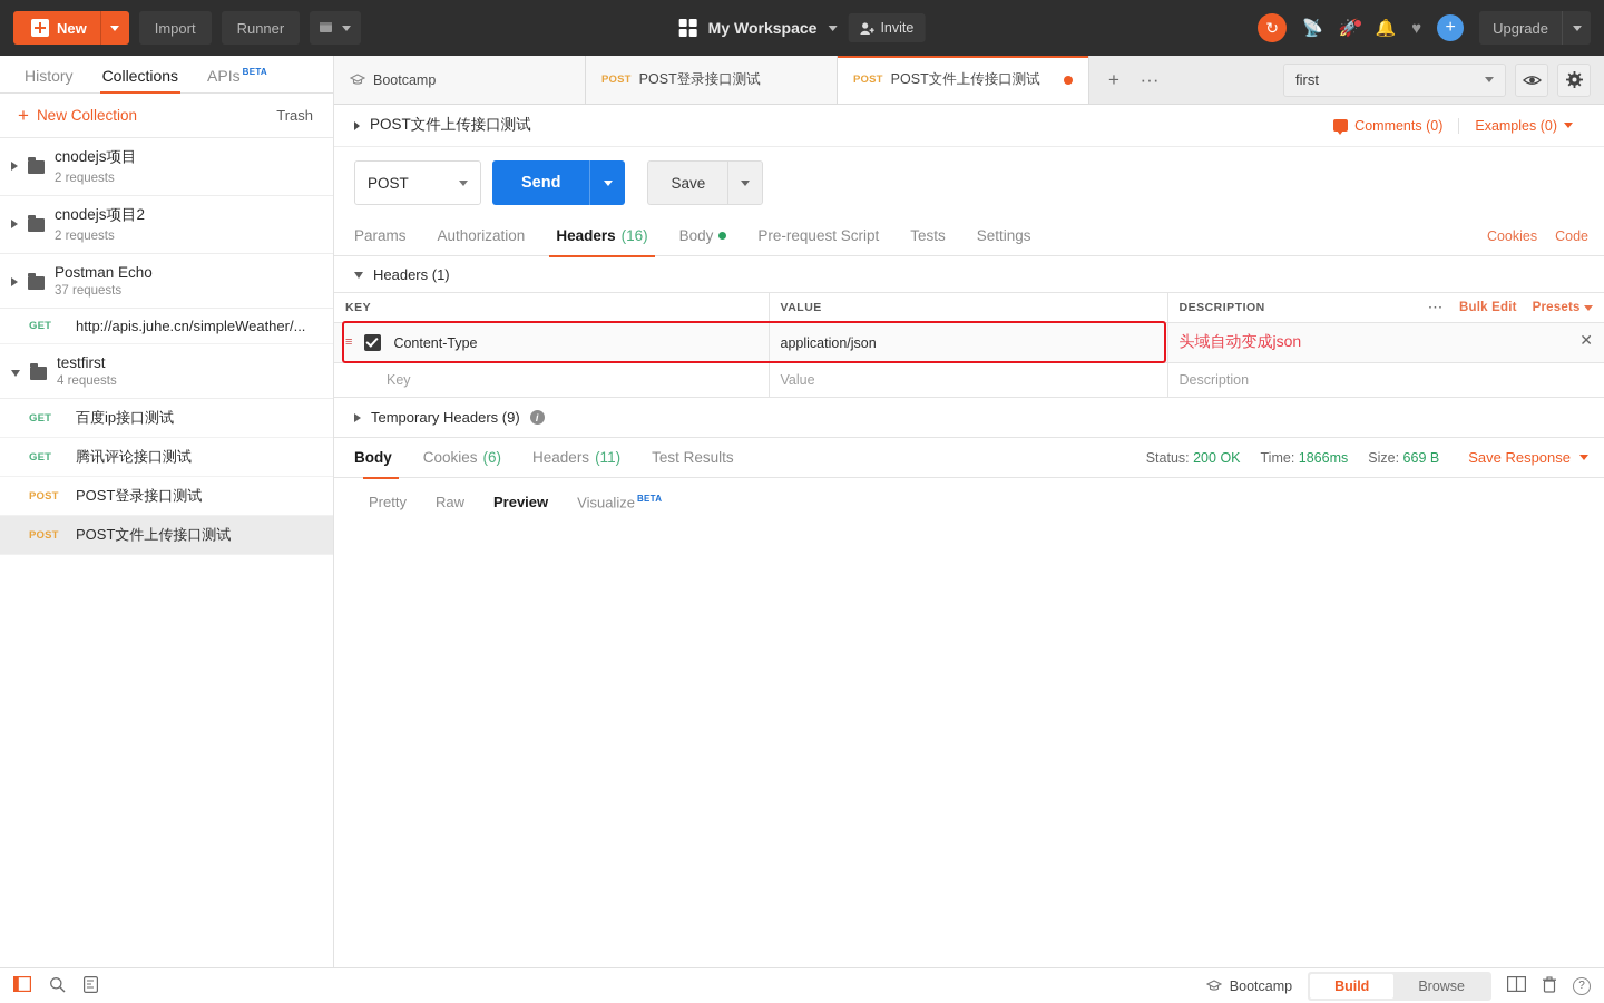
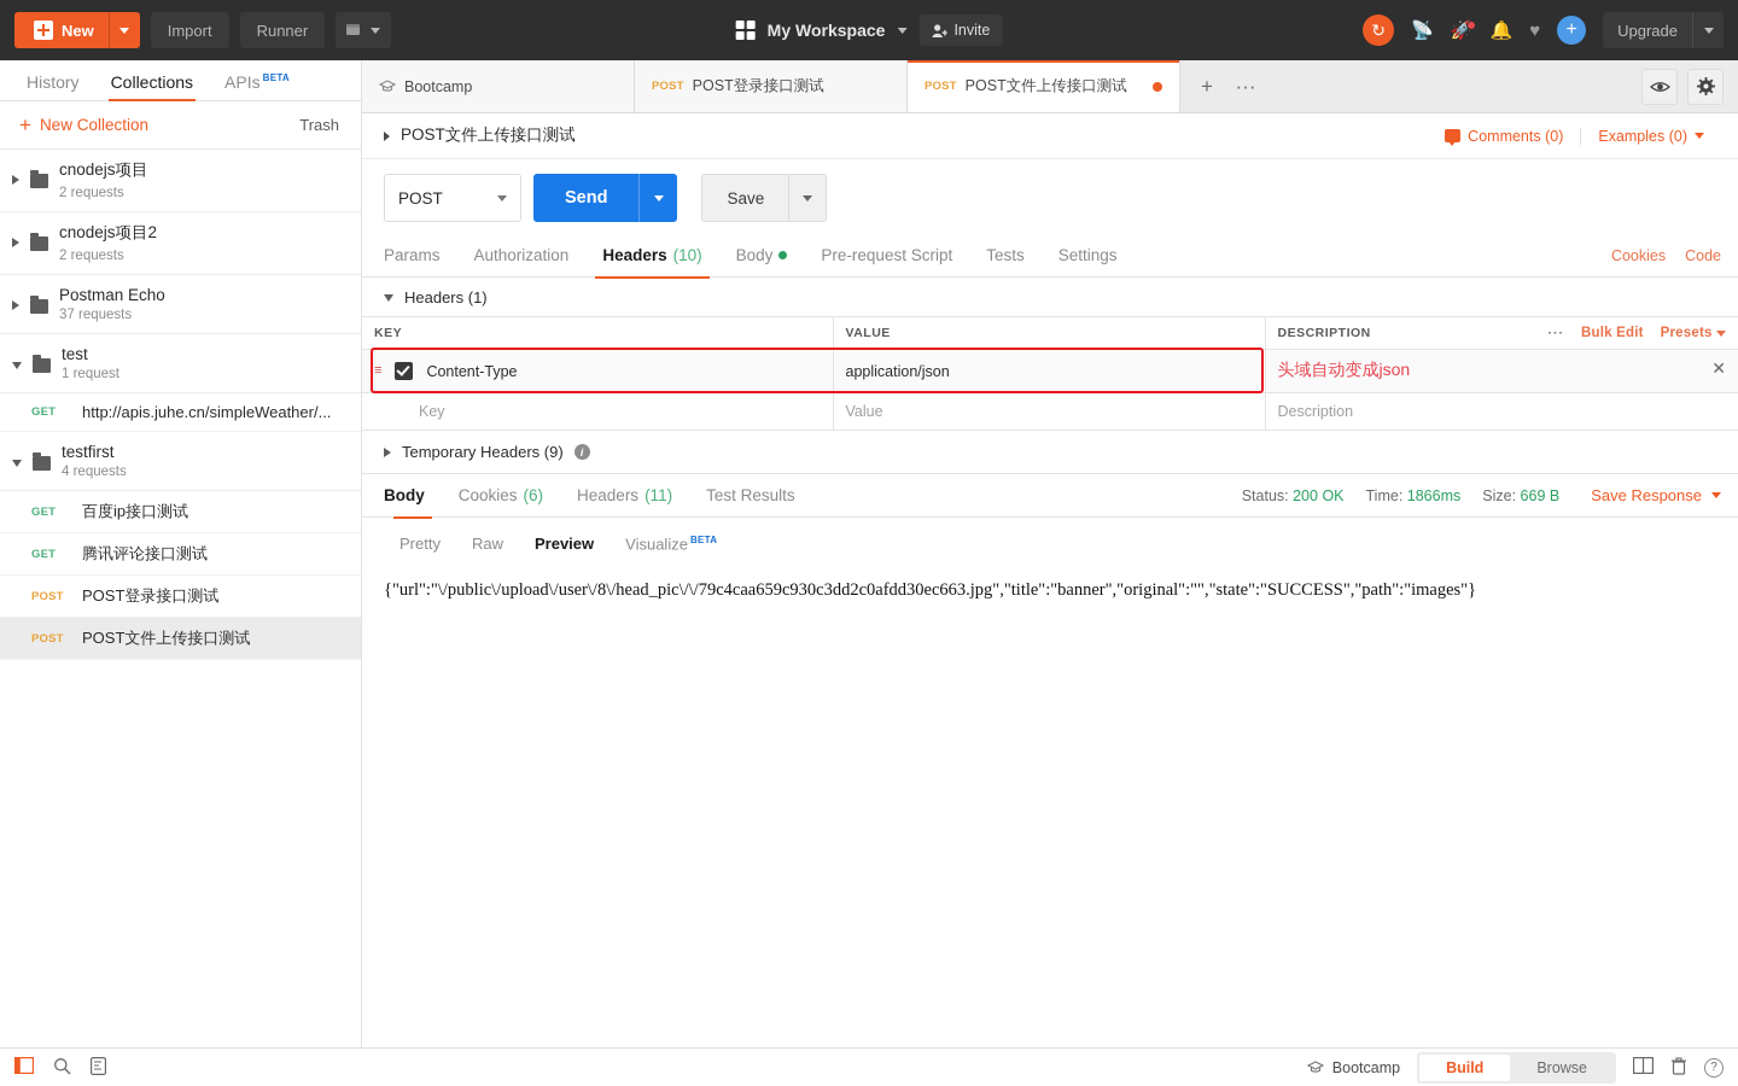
  New
  Import
  Runner
  My Workspace
  Invite
  ↻
  📡
  🚀
  🔔
  ♥
  +
  Upgrade
  History
  Collections
  APIs BETA
  +
  New Collection
  Trash
  cnodejs项目
  2 requests
  cnodejs项目2
  2 requests
  Postman Echo
  37 requests
+ test
+ 1 request
  GET
  http://apis.juhe.cn/simpleWeather/...
  testfirst
  4 requests
  GET
  百度ip接口测试
  GET
  腾讯评论接口测试
  POST
  POST登录接口测试
  POST
  POST文件上传接口测试
  Bootcamp
  POST
  POST登录接口测试
  POST
  POST文件上传接口测试
  +
  ···
- first
  POST文件上传接口测试
  Comments (0)
  Examples (0)
  POST
  Send
  Save
  Params
  Authorization
  Headers
- (16)
+ (10)
  Body
  Pre-request Script
  Tests
  Settings
  Cookies
  Code
  Headers (1)
  KEY	VALUE	DESCRIPTION ··· Bulk Edit Presets
  ≡ Content-Type	application/json	✕ 头域自动变成json
  Key	Value	Description
  Temporary Headers (9)
  i
  Body
  Cookies
  (6)
  Headers
  (11)
  Test Results
  Status: 200 OK
  Time: 1866ms
  Size: 669 B
  Save Response
  Pretty
  Raw
  Preview
  Visualize BETA
+ {"url":"\/public\/upload\/user\/8\/head_pic\/\/79c4caa659c930c3dd2c0afdd30ec663.jpg","title":"banner","original":"","state":"SUCCESS","path":"images"}
  Bootcamp
  Build
  Browse
  ?
